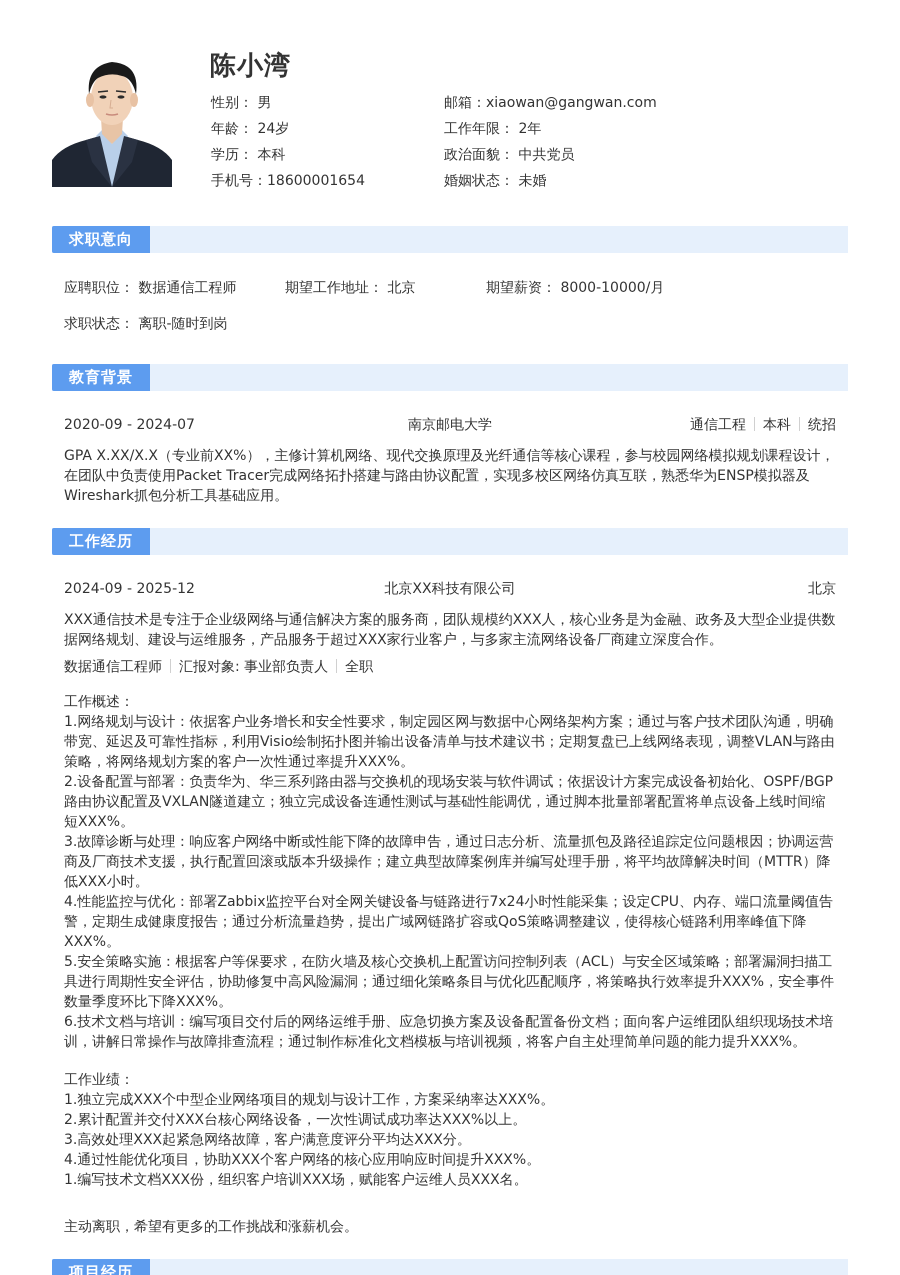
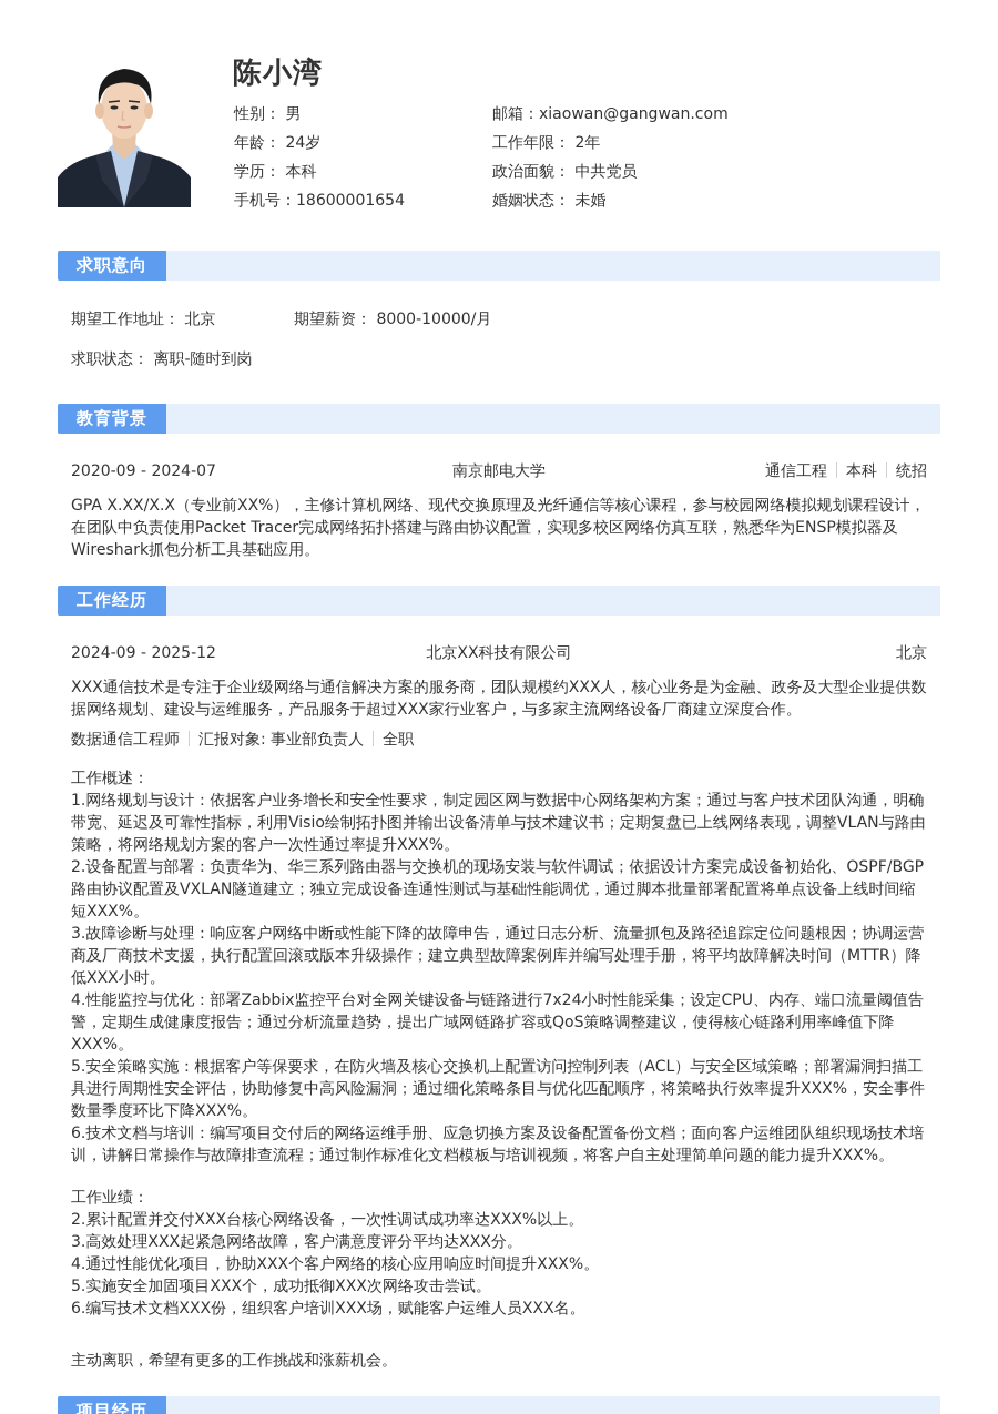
  陈小湾
  性别： 男
  邮箱：xiaowan@gangwan.com
  年龄： 24岁
  工作年限： 2年
  学历： 本科
  政治面貌： 中共党员
  手机号：18600001654
  婚姻状态： 未婚
  求职意向
- 应聘职位： 数据通信工程师
  期望工作地址： 北京
  期望薪资： 8000-10000/月
  求职状态： 离职-随时到岗
  教育背景
  2020-09 - 2024-07
  南京邮电大学
  通信工程 本科 统招
  GPA X.XX/X.X（专业前XX%），主修计算机网络、现代交换原理及光纤通信等核心课程，参与校园网络模拟规划课程设计，在团队中负责使用Packet Tracer完成网络拓扑搭建与路由协议配置，实现多校区网络仿真互联，熟悉华为ENSP模拟器及Wireshark抓包分析工具基础应用。
  工作经历
  2024-09 - 2025-12
  北京XX科技有限公司
  北京
  XXX通信技术是专注于企业级网络与通信解决方案的服务商，团队规模约XXX人，核心业务是为金融、政务及大型企业提供数据网络规划、建设与运维服务，产品服务于超过XXX家行业客户，与多家主流网络设备厂商建立深度合作。
  数据通信工程师 汇报对象: 事业部负责人 全职
  工作概述：
  1.网络规划与设计：依据客户业务增长和安全性要求，制定园区网与数据中心网络架构方案；通过与客户技术团队沟通，明确带宽、延迟及可靠性指标，利用Visio绘制拓扑图并输出设备清单与技术建议书；定期复盘已上线网络表现，调整VLAN与路由策略，将网络规划方案的客户一次性通过率提升XXX%。
  2.设备配置与部署：负责华为、华三系列路由器与交换机的现场安装与软件调试；依据设计方案完成设备初始化、OSPF/BGP路由协议配置及VXLAN隧道建立；独立完成设备连通性测试与基础性能调优，通过脚本批量部署配置将单点设备上线时间缩短XXX%。
  3.故障诊断与处理：响应客户网络中断或性能下降的故障申告，通过日志分析、流量抓包及路径追踪定位问题根因；协调运营商及厂商技术支援，执行配置回滚或版本升级操作；建立典型故障案例库并编写处理手册，将平均故障解决时间（MTTR）降低XXX小时。
  4.性能监控与优化：部署Zabbix监控平台对全网关键设备与链路进行7x24小时性能采集；设定CPU、内存、端口流量阈值告警，定期生成健康度报告；通过分析流量趋势，提出广域网链路扩容或QoS策略调整建议，使得核心链路利用率峰值下降XXX%。
  5.安全策略实施：根据客户等保要求，在防火墙及核心交换机上配置访问控制列表（ACL）与安全区域策略；部署漏洞扫描工具进行周期性安全评估，协助修复中高风险漏洞；通过细化策略条目与优化匹配顺序，将策略执行效率提升XXX%，安全事件数量季度环比下降XXX%。
  6.技术文档与培训：编写项目交付后的网络运维手册、应急切换方案及设备配置备份文档；面向客户运维团队组织现场技术培训，讲解日常操作与故障排查流程；通过制作标准化文档模板与培训视频，将客户自主处理简单问题的能力提升XXX%。
  工作业绩：
- 1.独立完成XXX个中型企业网络项目的规划与设计工作，方案采纳率达XXX%。
  2.累计配置并交付XXX台核心网络设备，一次性调试成功率达XXX%以上。
  3.高效处理XXX起紧急网络故障，客户满意度评分平均达XXX分。
  4.通过性能优化项目，协助XXX个客户网络的核心应用响应时间提升XXX%。
+ 5.实施安全加固项目XXX个，成功抵御XXX次网络攻击尝试。
- 1.编写技术文档XXX份，组织客户培训XXX场，赋能客户运维人员XXX名。
+ 6.编写技术文档XXX份，组织客户培训XXX场，赋能客户运维人员XXX名。
  主动离职，希望有更多的工作挑战和涨薪机会。
  项目经历
